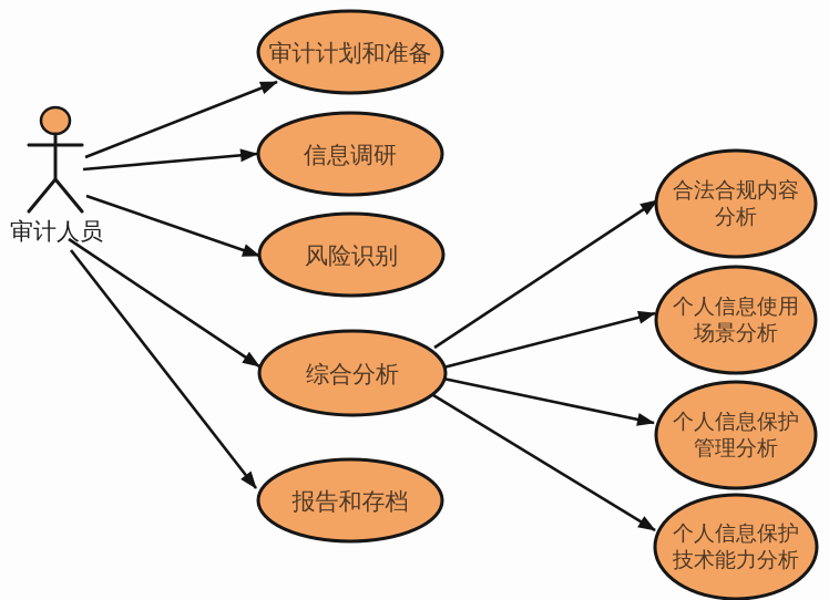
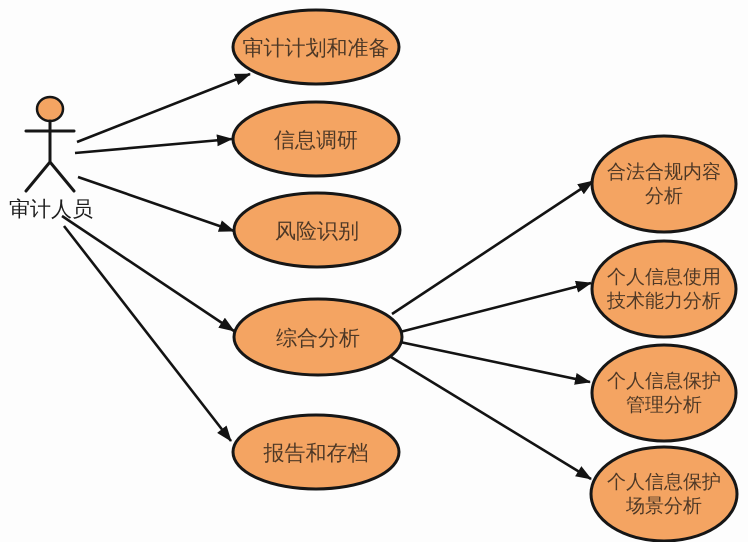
  审计人员
  审计计划和准备
  信息调研
  风险识别
  综合分析
  报告和存档
  合法合规内容
  分析
  个人信息使用
- 场景分析
+ 技术能力分析
  个人信息保护
  管理分析
  个人信息保护
- 技术能力分析
+ 场景分析
